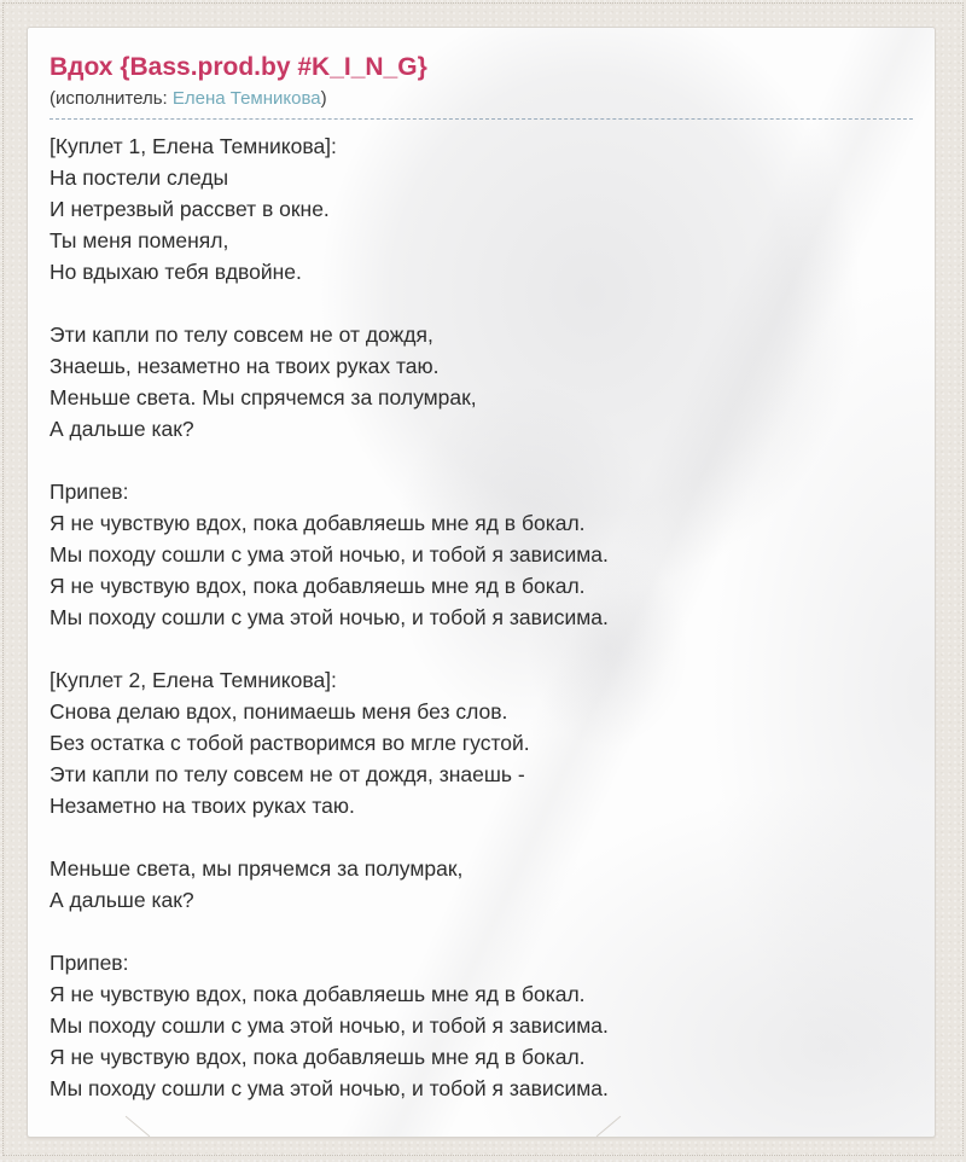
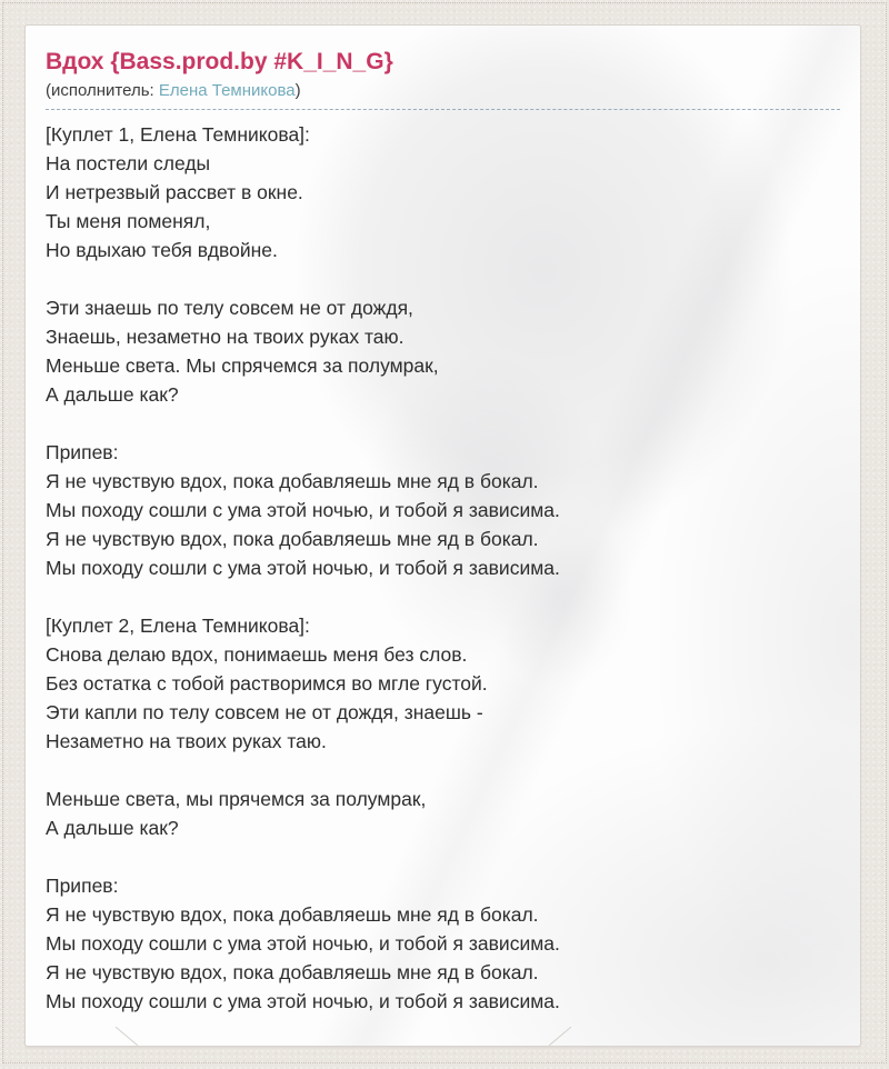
  Вдох {Bass.prod.by #K_I_N_G}
  (исполнитель: Елена Темникова)
  [Куплет 1, Елена Темникова]:
  На постели следы
  И нетрезвый рассвет в окне.
  Ты меня поменял,
  Но вдыхаю тебя вдвойне.
- Эти капли по телу совсем не от дождя,
+ Эти знаешь по телу совсем не от дождя,
  Знаешь, незаметно на твоих руках таю.
  Меньше света. Мы спрячемся за полумрак,
  А дальше как?
  Припев:
  Я не чувствую вдох, пока добавляешь мне яд в бокал.
  Мы походу сошли с ума этой ночью, и тобой я зависима.
  Я не чувствую вдох, пока добавляешь мне яд в бокал.
  Мы походу сошли с ума этой ночью, и тобой я зависима.
  [Куплет 2, Елена Темникова]:
  Снова делаю вдох, понимаешь меня без слов.
  Без остатка с тобой растворимся во мгле густой.
  Эти капли по телу совсем не от дождя, знаешь -
  Незаметно на твоих руках таю.
  Меньше света, мы прячемся за полумрак,
  А дальше как?
  Припев:
  Я не чувствую вдох, пока добавляешь мне яд в бокал.
  Мы походу сошли с ума этой ночью, и тобой я зависима.
  Я не чувствую вдох, пока добавляешь мне яд в бокал.
  Мы походу сошли с ума этой ночью, и тобой я зависима.
